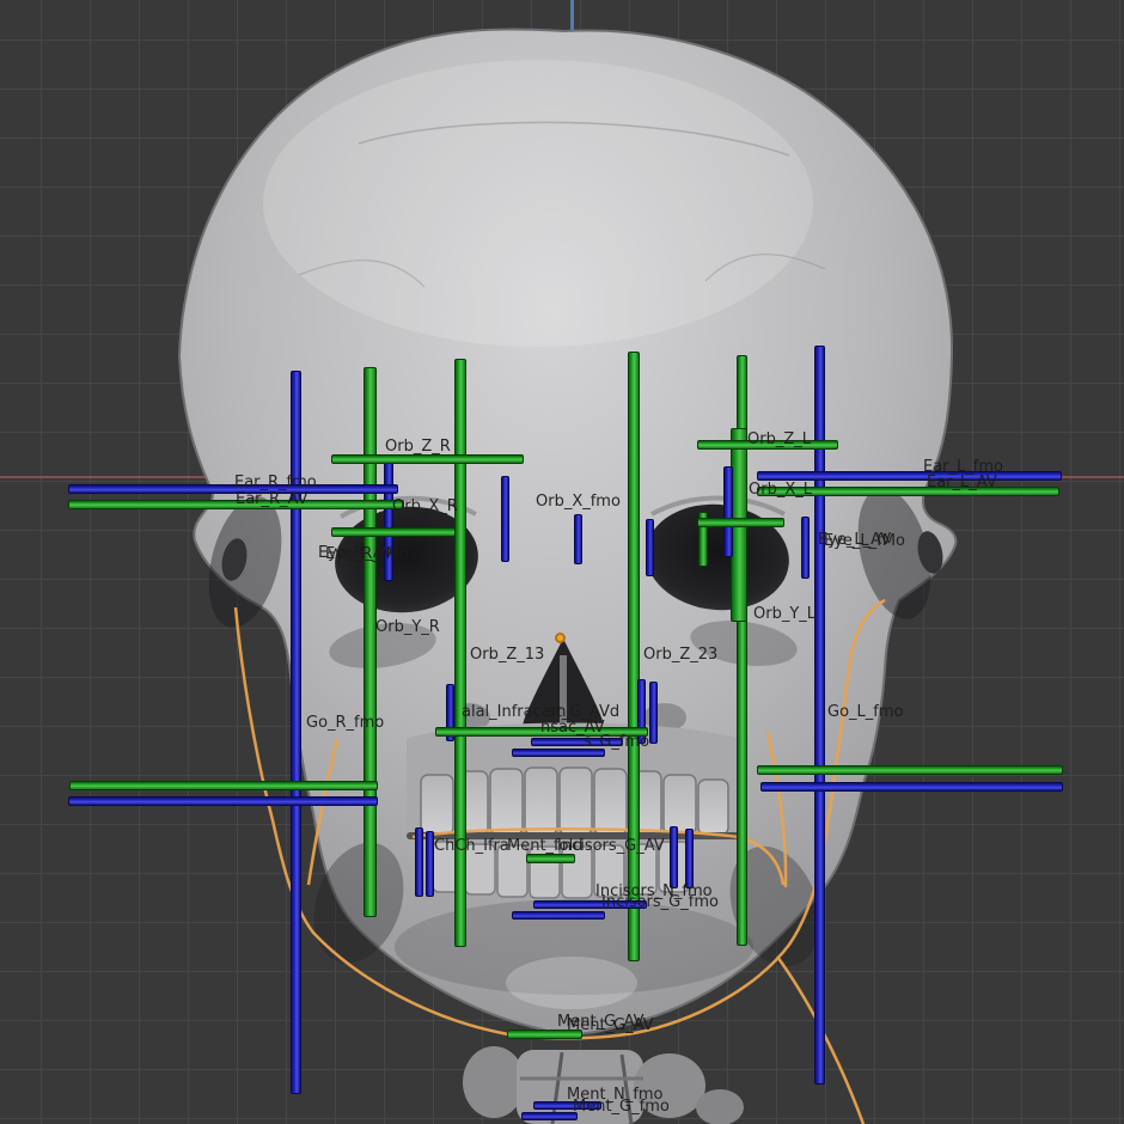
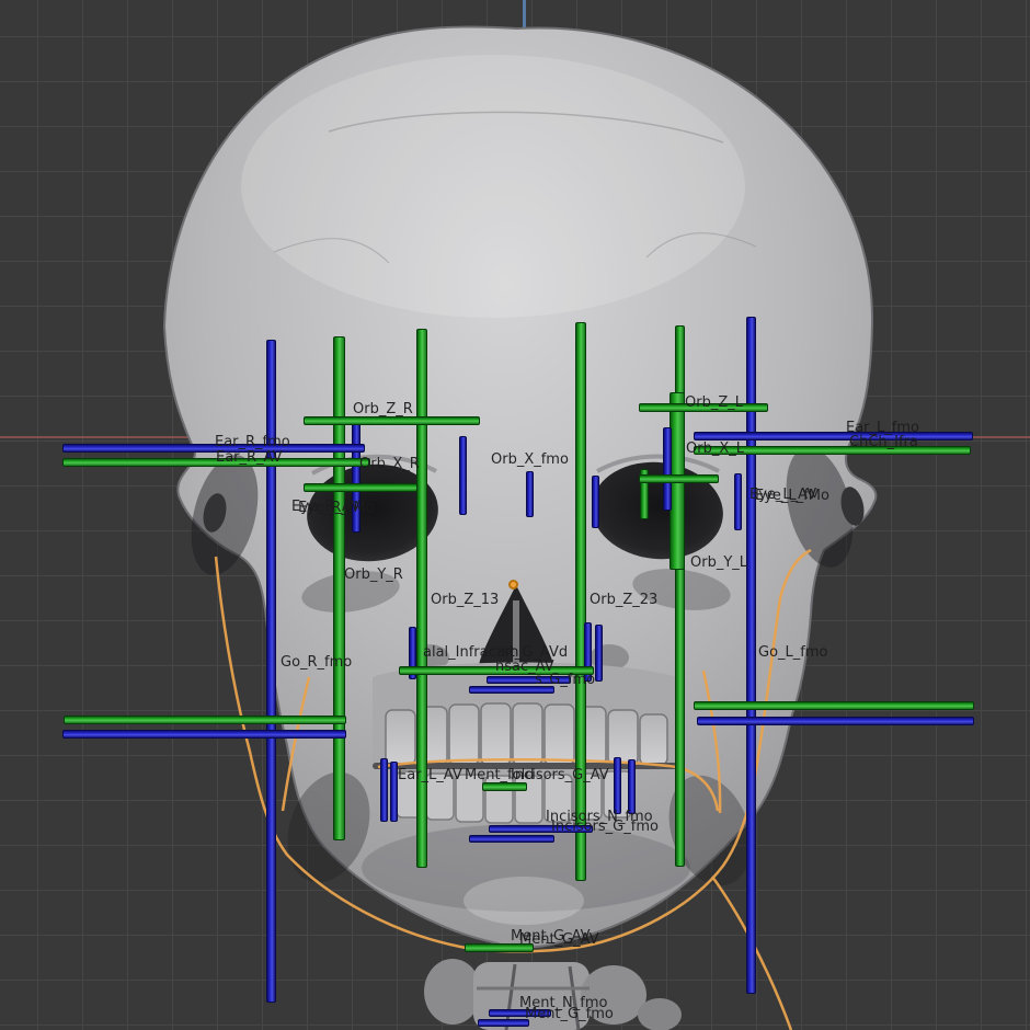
  Orb_Z_R
  Ear_R_fmo
  Ear_R_AV
  Orb_X_R
  Orb_X_fmo
  Eye_R_AV
  Eye_R_fMo
  Orb_Y_R
  Orb_Z_13
  Orb_Z_23
  Go_R_fmo
  alal_Infracam
  st_G_AVd
  nsac_AV
  s_G_fmo
  Orb_Z_L
  Ear_L_fmo
- Ear_L_AV
+ ChCh_Ifra
  Orb_X_L
  Eye_L_AV
  Eye_L_fMo
  Orb_Y_L
  Go_L_fmo
- ChCh_Ifra
+ Ear_L_AV
  Ment_fold
  Incisors_G_AV
  Incisors_N_fmo
  Incisors_G_fmo
  Ment_G_AV
  Ment_G_AV
  Ment_N_fmo
  Ment_G_fmo
